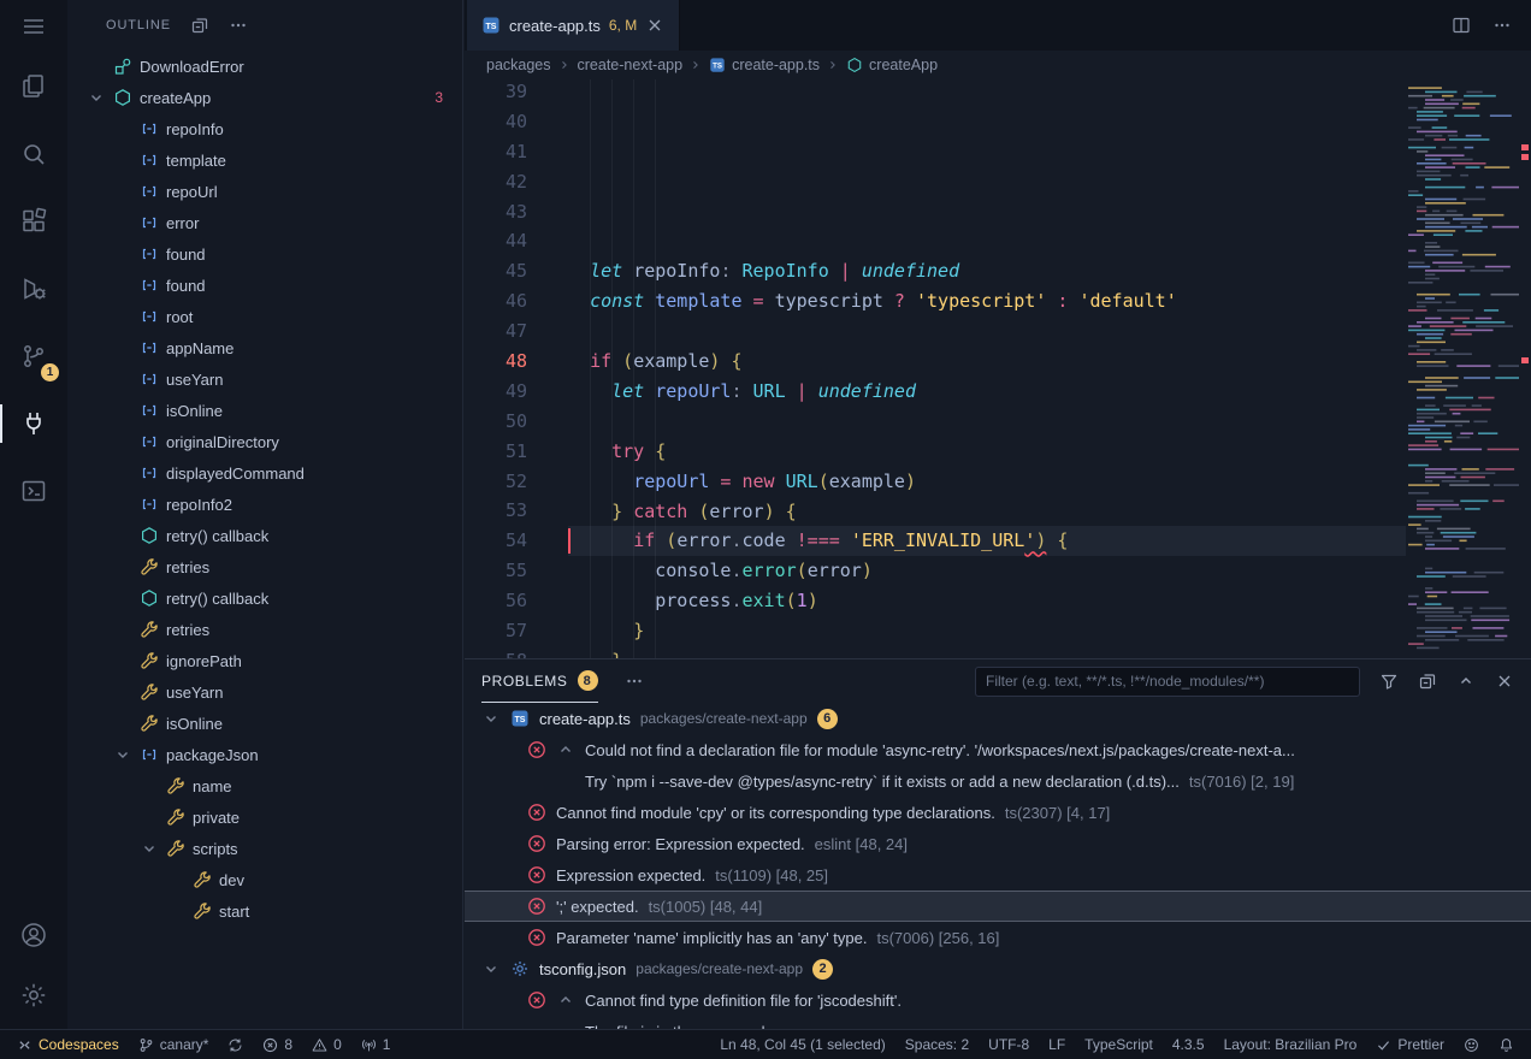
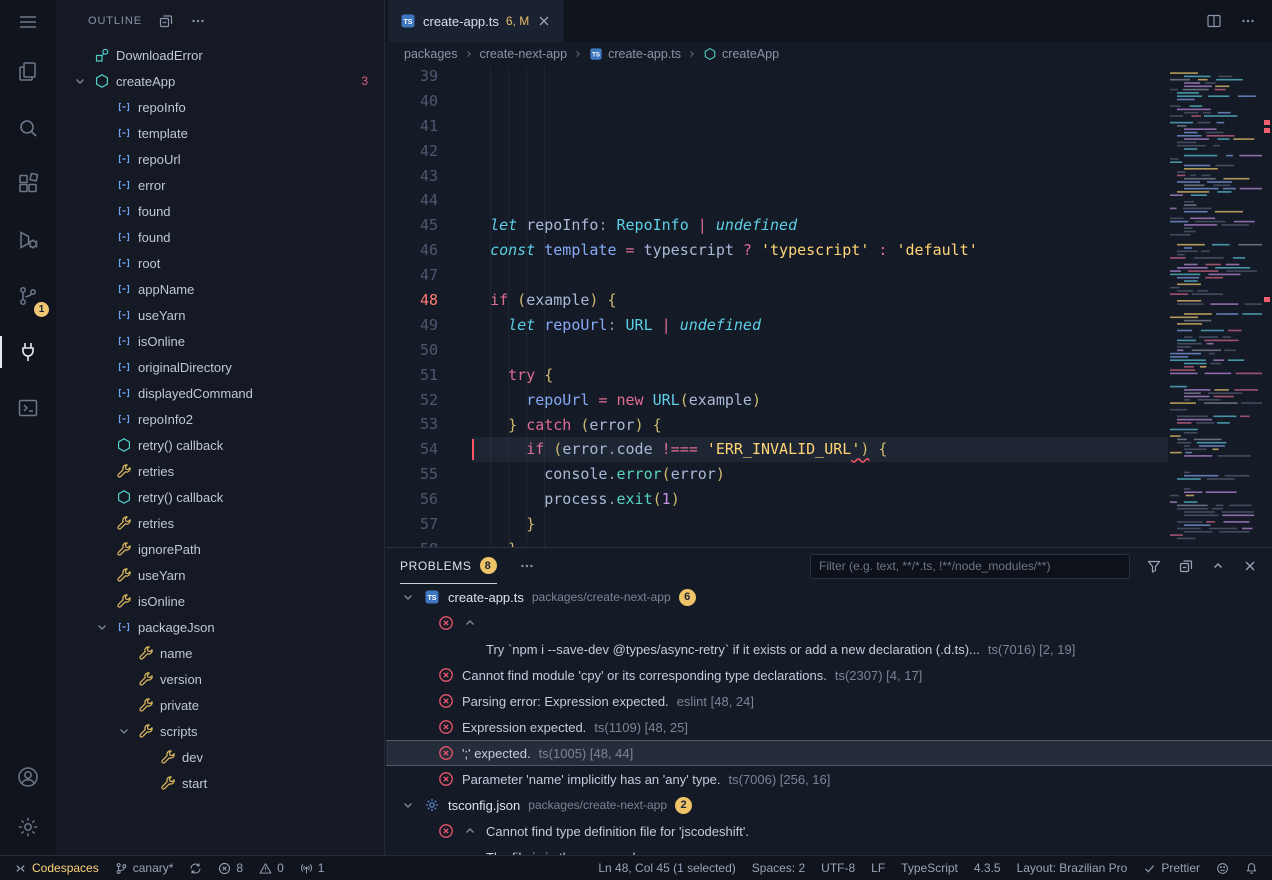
  1
  OUTLINE
  DownloadError
  createApp
  3
  repoInfo
  template
  repoUrl
  error
  found
  found
  root
  appName
  useYarn
  isOnline
  originalDirectory
  displayedCommand
  repoInfo2
  retry() callback
  retries
  retry() callback
  retries
  ignorePath
  useYarn
  isOnline
  packageJson
  name
+ version
  private
  scripts
  dev
  start
  create-app.ts
  6, M
  packages
  create-next-app
  create-app.ts
  createApp
  39
  40
  41
  42
  43
  44
  45
  46
  47
  48
  49
  50
  51
  52
  53
  54
  55
  56
  57
  let repoInfo: RepoInfo | undefined
  const template = typescript ? 'typescript' : 'default'
  if (example) {
  let repoUrl: URL | undefined
  try {
  repoUrl = new URL(example)
  } catch (error) {
  if (error.code !=== 'ERR_INVALID_URL') {
  console.error(error)
  process.exit(1)
  }
  PROBLEMS
  8
  Filter (e.g. text, **/*.ts, !**/node_modules/**)
  create-app.ts
  packages/create-next-app
  6
- Could not find a declaration file for module 'async-retry'. '/workspaces/next.js/packages/create-next-a...
  Try `npm i --save-dev @types/async-retry` if it exists or add a new declaration (.d.ts)...
  ts(7016) [2, 19]
  Cannot find module 'cpy' or its corresponding type declarations.
  ts(2307) [4, 17]
  Parsing error: Expression expected.
  eslint [48, 24]
  Expression expected.
  ts(1109) [48, 25]
  ';' expected.
  ts(1005) [48, 44]
  Parameter 'name' implicitly has an 'any' type.
  ts(7006) [256, 16]
  tsconfig.json
  packages/create-next-app
  2
  Cannot find type definition file for 'jscodeshift'.
  Codespaces
  canary*
  8
  0
  1
  Ln 48, Col 45 (1 selected)
  Spaces: 2
  UTF-8
  LF
  TypeScript
  4.3.5
  Layout: Brazilian Pro
  Prettier
